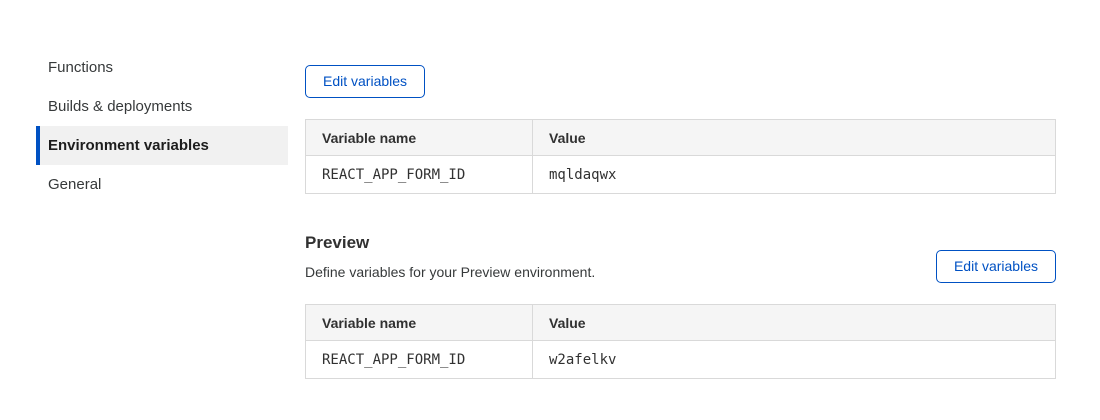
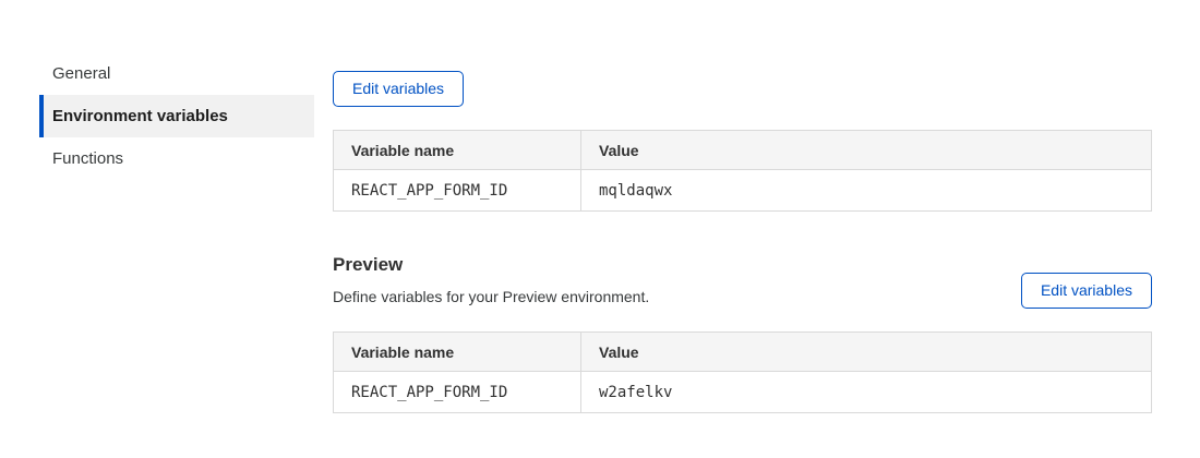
- Functions
+ General
- Builds & deployments
  Environment variables
- General
+ Functions
  Edit variables
  Variable name	Value
  REACT_APP_FORM_ID	mqldaqwx
  Preview
  Define variables for your Preview environment.
  Edit variables
  Variable name	Value
  REACT_APP_FORM_ID	w2afelkv
